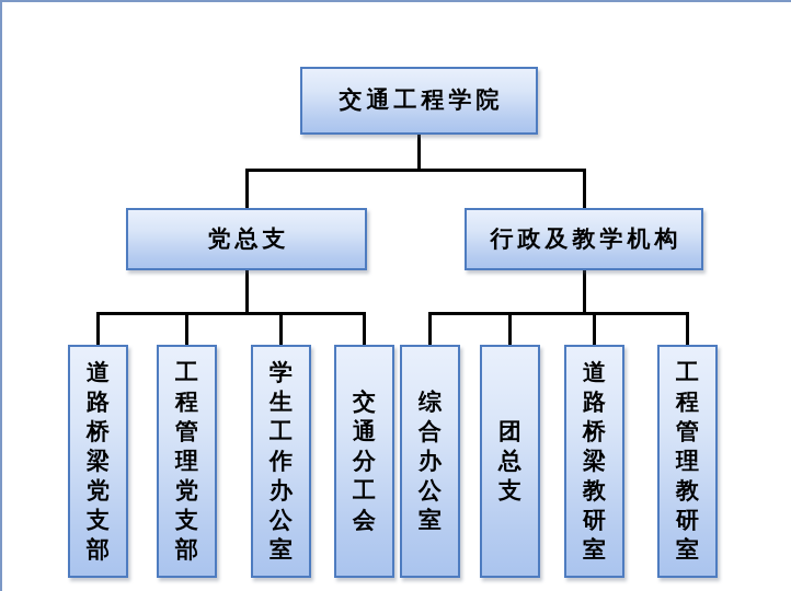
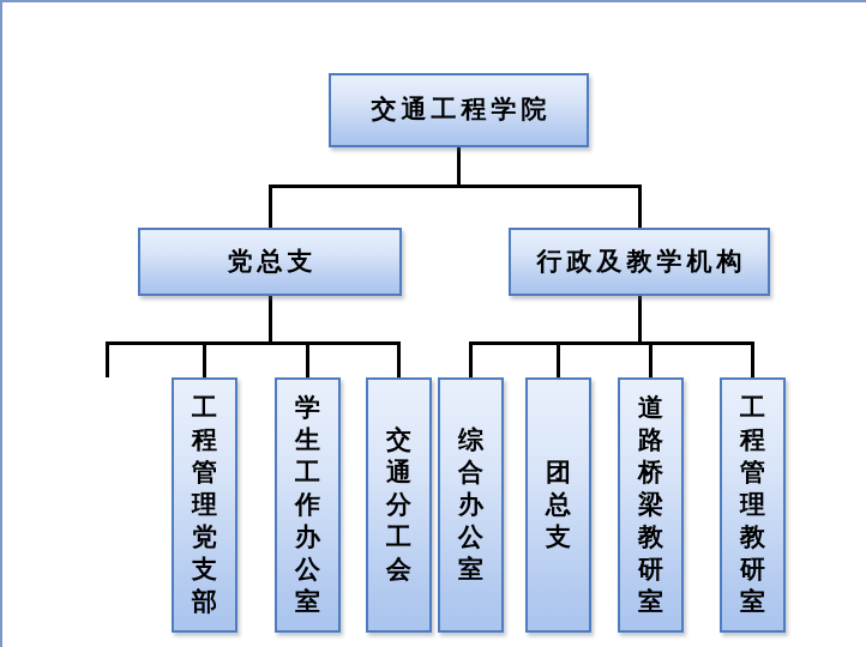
  交通工程学院
  党总支
  行政及教学机构
- 道路桥梁党支部
  工程管理党支部
  学生工作办公室
  交通分工会
  综合办公室
  团总支
  道路桥梁教研室
  工程管理教研室
